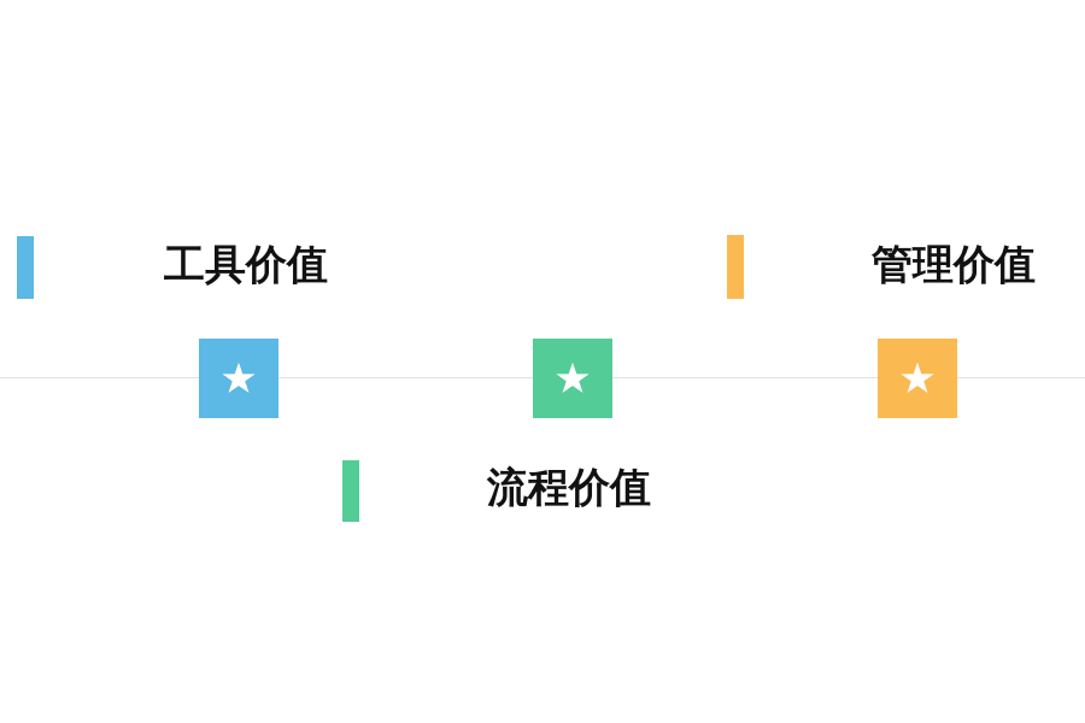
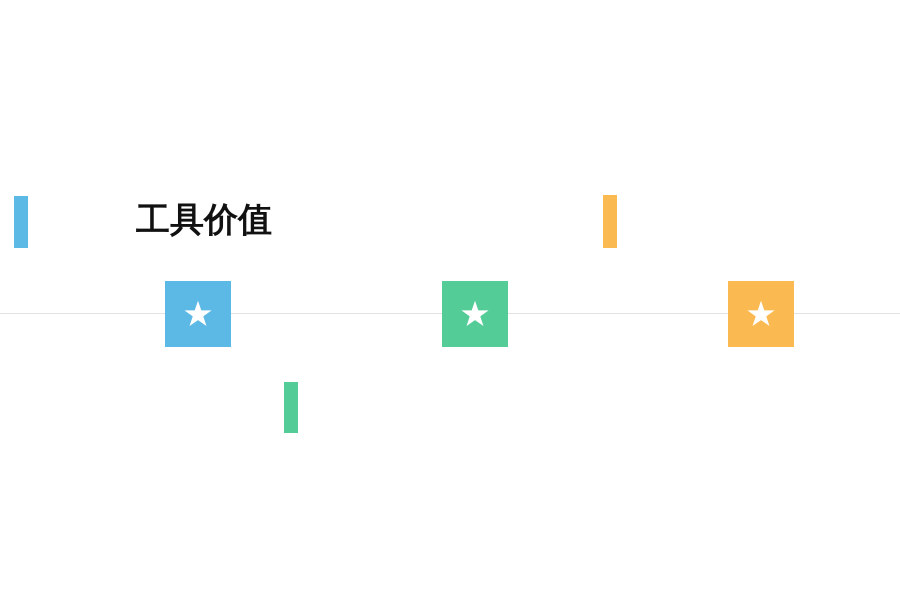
  工具价值
- 流程价值
- 管理价值
